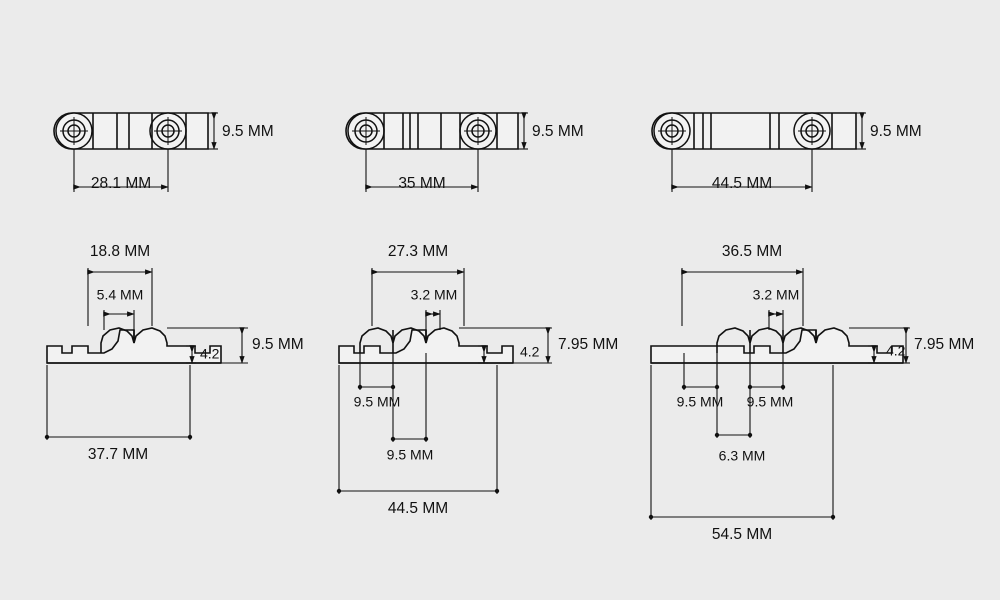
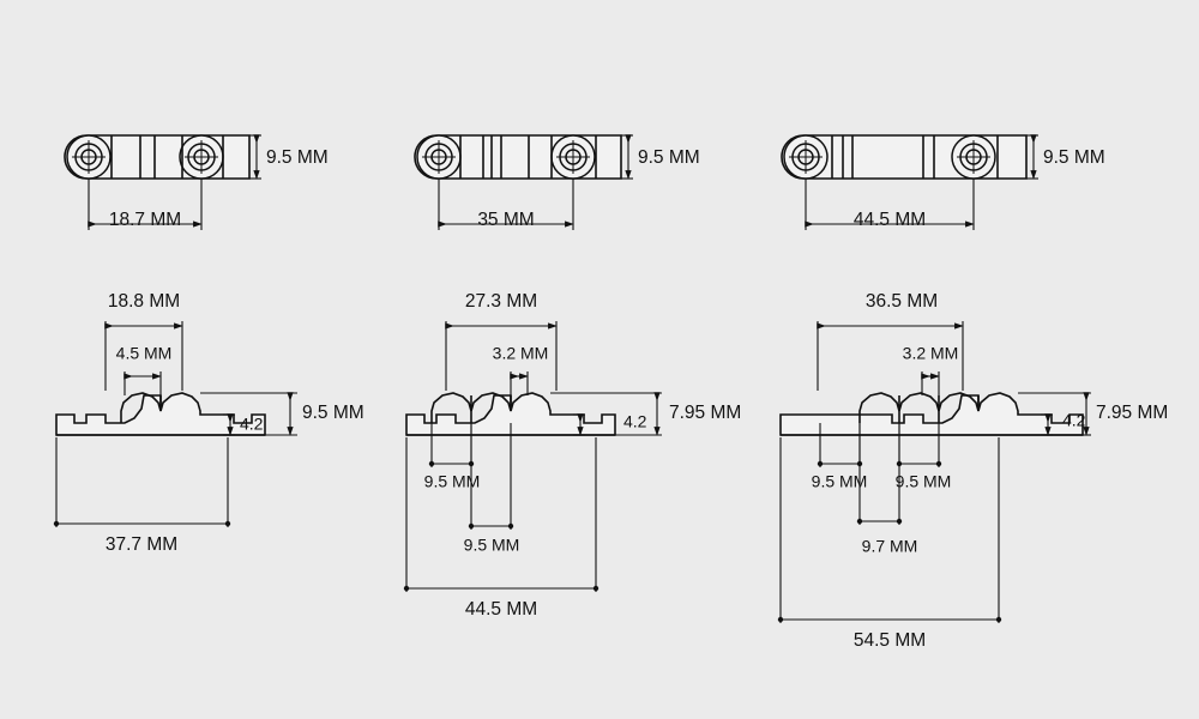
  9.5 MM
- 28.1 MM
+ 18.7 MM
  9.5 MM
  35 MM
  9.5 MM
  44.5 MM
  18.8 MM
- 5.4 MM
+ 4.5 MM
  4.2
  9.5 MM
  37.7 MM
  27.3 MM
  3.2 MM
  4.2
  7.95 MM
  9.5 MM
  9.5 MM
  44.5 MM
  36.5 MM
  3.2 MM
  4.2
  7.95 MM
  9.5 M
  9.5 MM
- 6.3 MM
+ 9.7 MM
  54.5 MM
